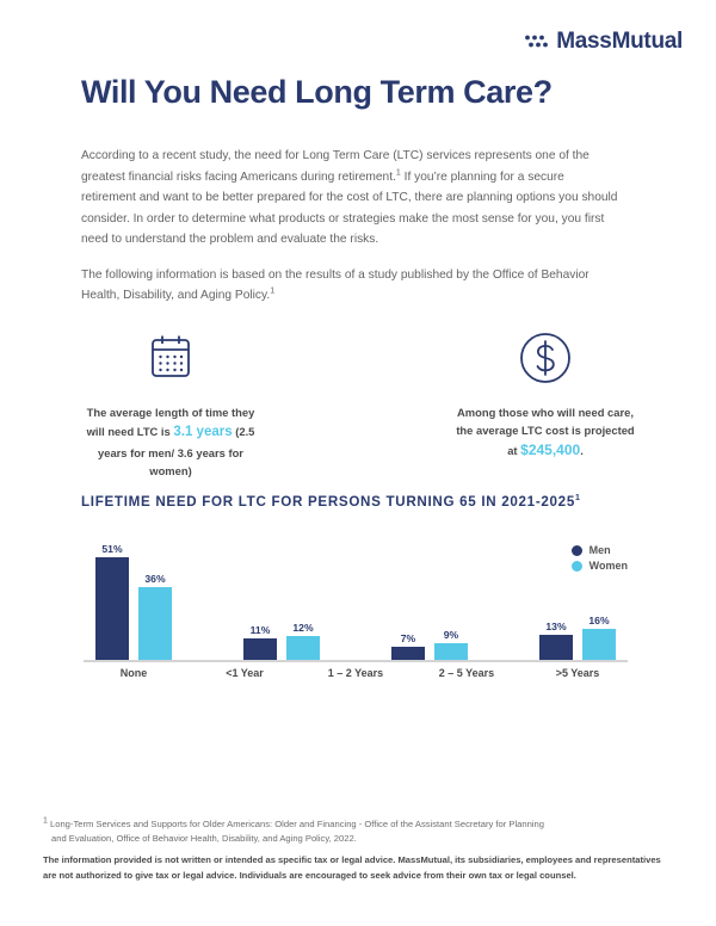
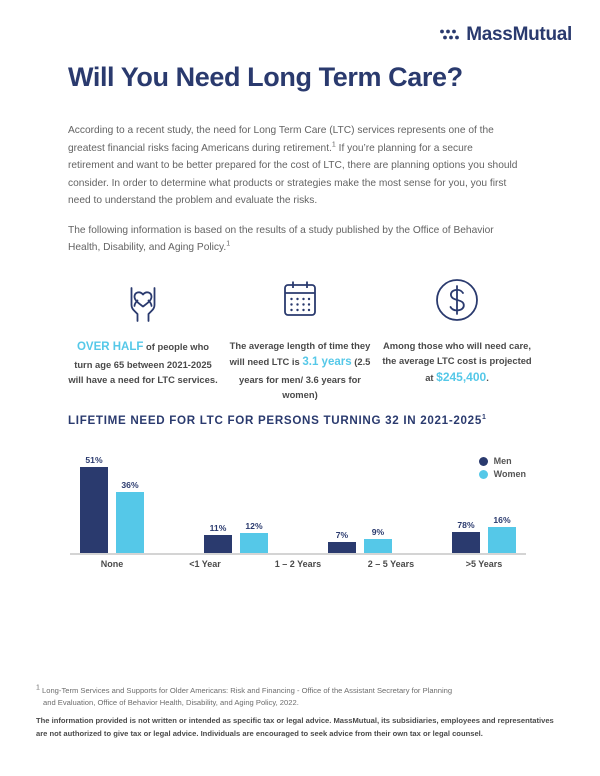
  MassMutual
  Will You Need Long Term Care?
  According to a recent study, the need for Long Term Care (LTC) services represents one of the greatest financial risks facing Americans during retirement. If you’re planning for a secure retirement and want to be better prepared for the cost of LTC, there are planning options you should consider. In order to determine what products or strategies make the most sense for you, you first need to understand the problem and evaluate the risks.
  The following information is based on the results of a study published by the Office of Behavior Health, Disability, and Aging Policy.
+ OVER HALF of people who turn age 65 between 2021-2025 will have a need for LTC services.
  The average length of time they will need LTC is 3.1 years (2.5 years for men/ 3.6 years for women)
  Among those who will need care, the average LTC cost is projected at $245,400.
- LIFETIME NEED FOR LTC FOR PERSONS TURNING 65 IN 2021-2025
+ LIFETIME NEED FOR LTC FOR PERSONS TURNING 32 IN 2021-2025
  Men
  Women
  51%
  36%
  11%
  12%
  7%
  9%
- 13%
+ 78%
  16%
  None
  <1 Year
  1 – 2 Years
  2 – 5 Years
  >5 Years
- Long-Term Services and Supports for Older Americans: Older and Financing - Office of the Assistant Secretary for Planning
+ Long-Term Services and Supports for Older Americans: Risk and Financing - Office of the Assistant Secretary for Planning
  and Evaluation, Office of Behavior Health, Disability, and Aging Policy, 2022.
  The information provided is not written or intended as specific tax or legal advice. MassMutual, its subsidiaries, employees and representatives are not authorized to give tax or legal advice. Individuals are encouraged to seek advice from their own tax or legal counsel.
